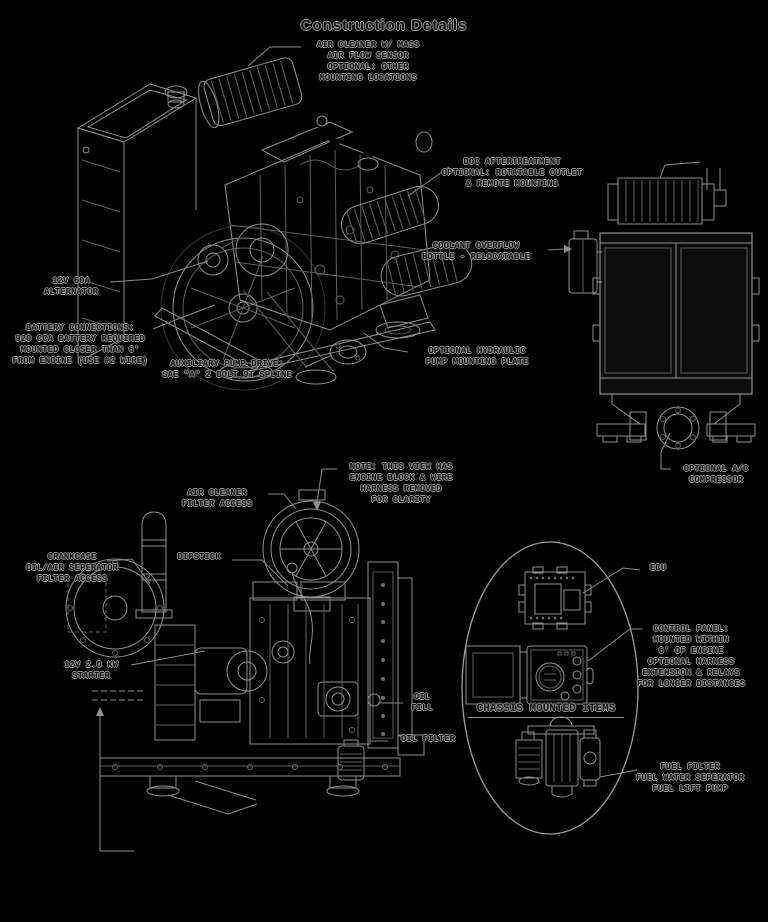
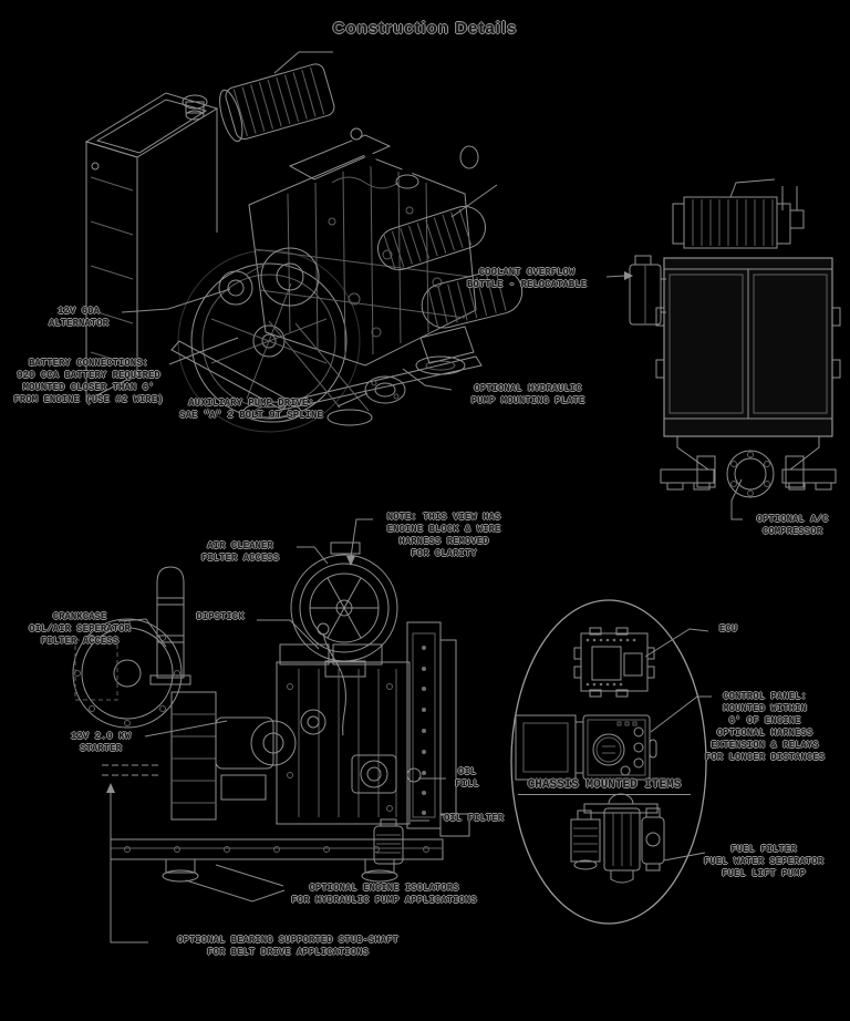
  Construction Details
- AIR CLEANER W/ MASS
- AIR FLOW SENSOR
- OPTIONAL: OTHER
- MOUNTING LOCATIONS
- DOC AFTERTREATMENT
- OPTIONAL: ROTATABLE OUTLET
- & REMOTE MOUNTING
  COOLANT OVERFLOW
  BOTTLE - RELOCATABLE
  12V 60A
  ALTERNATOR
  BATTERY CONNECTIONS:
  920 CCA BATTERY REQUIRED
  MOUNTED CLOSER THAN 6'
  FROM ENGINE (USE #2 WIRE)
  AUXILIARY PUMP DRIVE:
  SAE "A" 2 BOLT 9T SPLINE
  OPTIONAL HYDRAULIC
  PUMP MOUNTING PLATE
  OPTIONAL A/C
  COMPRESSOR
  NOTE: THIS VIEW HAS
  ENGINE BLOCK & WIRE
  HARNESS REMOVED
  FOR CLARITY
  AIR CLEANER
  FILTER ACCESS
  CRANKCASE
  OIL/AIR SEPERATOR
  FILTER ACCESS
  DIPSTICK
  12V 2.0 KW
  STARTER
  OIL
  FILL
  OIL FILTER
  CHASSIS MOUNTED ITEMS
  ECU
  CONTROL PANEL:
  MOUNTED WITHIN
  6' OF ENGINE
  OPTIONAL HARNESS
  EXTENSION & RELAYS
  FOR LONGER DISTANCES
  FUEL FILTER
  FUEL WATER SEPERATOR
  FUEL LIFT PUMP
+ OPTIONAL ENGINE ISOLATORS
+ FOR HYDRAULIC PUMP APPLICATIONS
+ OPTIONAL BEARING SUPPORTED STUB-SHAFT
+ FOR BELT DRIVE APPLICATIONS
